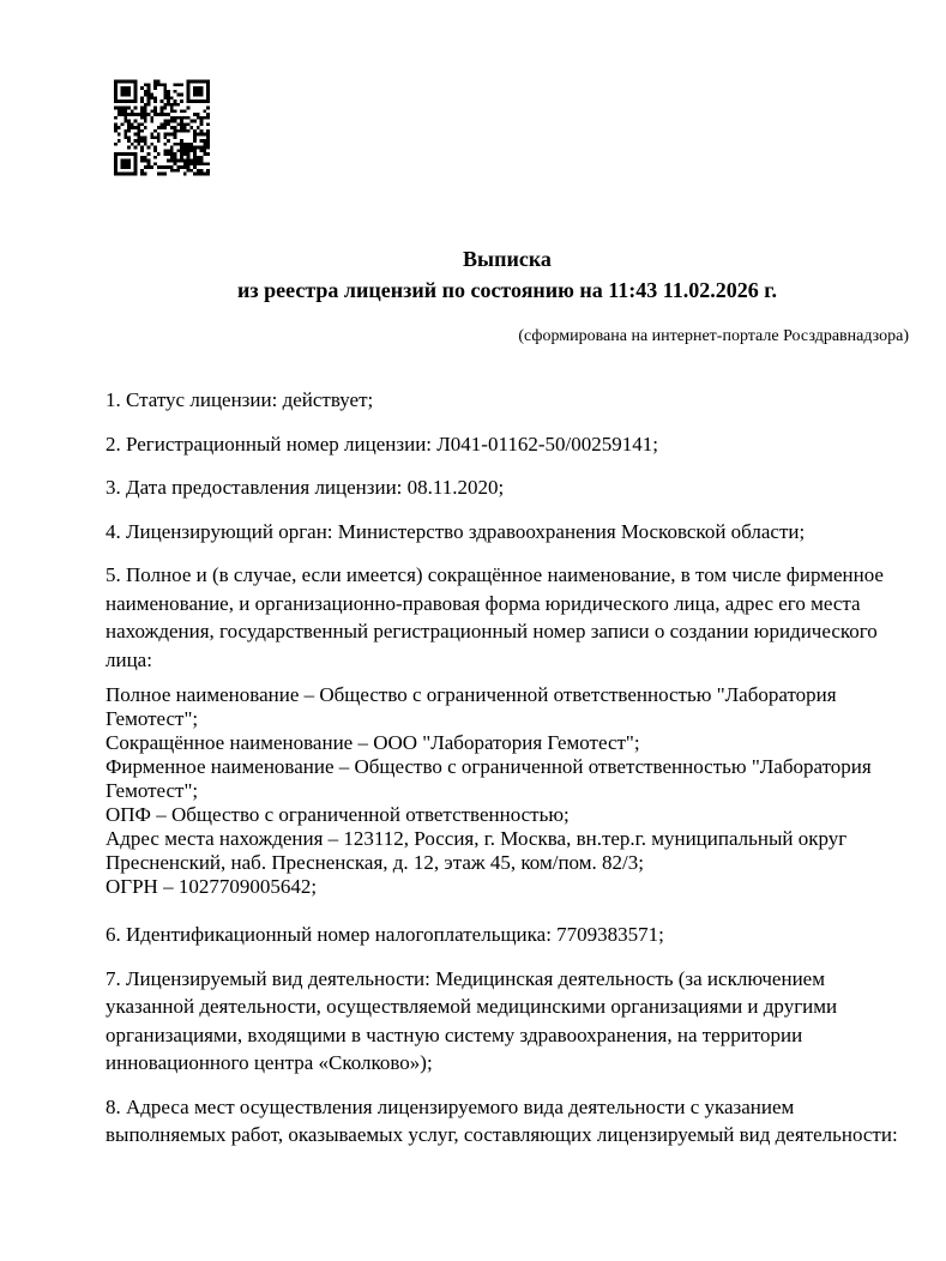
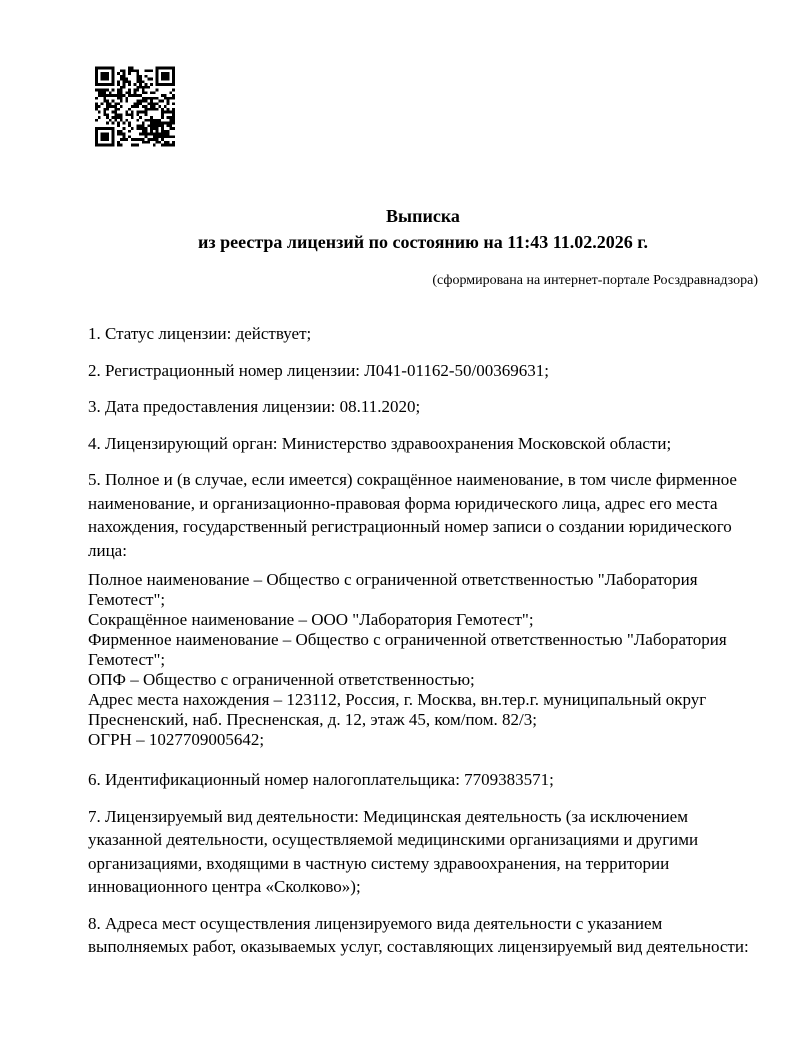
  Выписка
  из реестра лицензий по состоянию на 11:43 11.02.2026 г.
  (сформирована на интернет-портале Росздравнадзора)
  1. Статус лицензии: действует;
- 2. Регистрационный номер лицензии: Л041-01162-50/00259141;
+ 2. Регистрационный номер лицензии: Л041-01162-50/00369631;
  3. Дата предоставления лицензии: 08.11.2020;
  4. Лицензирующий орган: Министерство здравоохранения Московской области;
  5. Полное и (в случае, если имеется) сокращённое наименование, в том числе фирменное наименование, и организационно-правовая форма юридического лица, адрес его места нахождения, государственный регистрационный номер записи о создании юридического лица:
  Полное наименование – Общество с ограниченной ответственностью "Лаборатория Гемотест";
  Сокращённое наименование – ООО "Лаборатория Гемотест";
  Фирменное наименование – Общество с ограниченной ответственностью "Лаборатория Гемотест";
  ОПФ – Общество с ограниченной ответственностью;
  Адрес места нахождения – 123112, Россия, г. Москва, вн.тер.г. муниципальный округ Пресненский, наб. Пресненская, д. 12, этаж 45, ком/пом. 82/3;
  ОГРН – 1027709005642;
  6. Идентификационный номер налогоплательщика: 7709383571;
  7. Лицензируемый вид деятельности: Медицинская деятельность (за исключением указанной деятельности, осуществляемой медицинскими организациями и другими организациями, входящими в частную систему здравоохранения, на территории инновационного центра «Сколково»);
  8. Адреса мест осуществления лицензируемого вида деятельности с указанием выполняемых работ, оказываемых услуг, составляющих лицензируемый вид деятельности:
